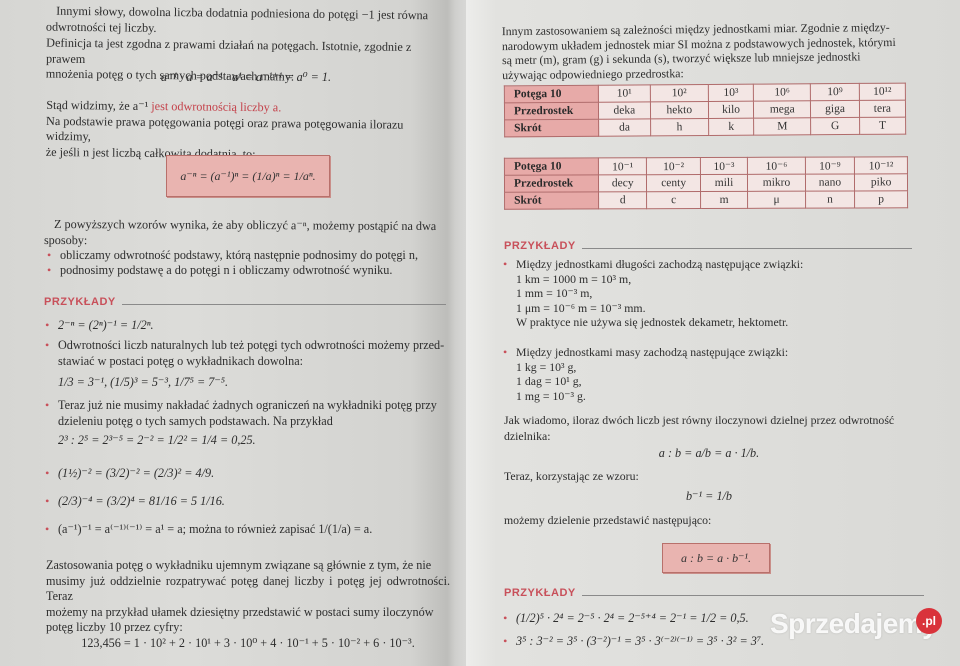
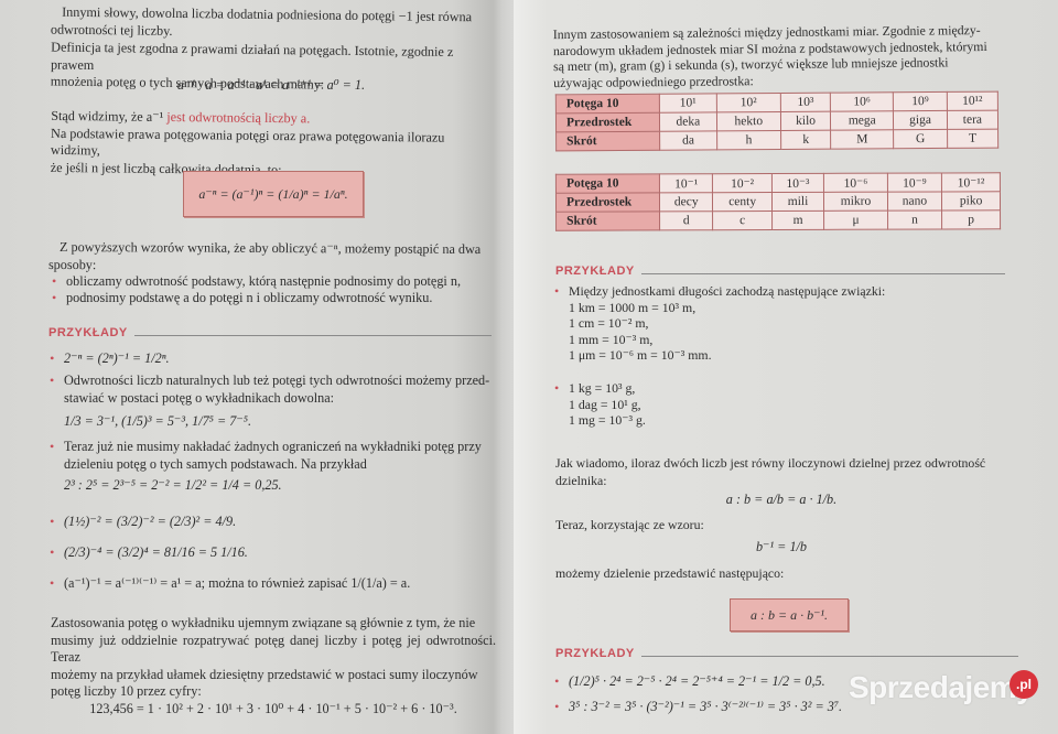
  Innymi słowy, dowolna liczba dodatnia podniesiona do potęgi −1 jest równa
  odwrotności tej liczby.
  Definicja ta jest zgodna z prawami działań na potęgach. Istotnie, zgodnie z prawem
  mnożenia potęg o tych samych podstawach mamy:
  a⁻¹ · a = a⁻¹ · a¹ = a⁻¹⁺¹ = a⁰ = 1.
  Stąd widzimy, że a⁻¹ jest odwrotnością liczby a.
  Na podstawie prawa potęgowania potęgi oraz prawa potęgowania ilorazu widzimy,
  że jeśli n jest liczbą całkowitą dodatnią, to:
  a⁻ⁿ = (a⁻¹)ⁿ = (1/a)ⁿ = 1/aⁿ.
  Z powyższych wzorów wynika, że aby obliczyć a⁻ⁿ, możemy postąpić na dwa
  sposoby:
  obliczamy odwrotność podstawy, którą następnie podnosimy do potęgi n,
  podnosimy podstawę a do potęgi n i obliczamy odwrotność wyniku.
  PRZYKŁADY
  2⁻ⁿ = (2ⁿ)⁻¹ = 1/2ⁿ.
  Odwrotności liczb naturalnych lub też potęgi tych odwrotności możemy przed-
  stawiać w postaci potęg o wykładnikach dowolna:
  1/3 = 3⁻¹, (1/5)³ = 5⁻³, 1/7⁵ = 7⁻⁵.
  Teraz już nie musimy nakładać żadnych ograniczeń na wykładniki potęg przy
  dzieleniu potęg o tych samych podstawach. Na przykład
  2³ : 2⁵ = 2³⁻⁵ = 2⁻² = 1/2² = 1/4 = 0,25.
  (1½)⁻² = (3/2)⁻² = (2/3)² = 4/9.
  (2/3)⁻⁴ = (3/2)⁴ = 81/16 = 5 1/16.
  (a⁻¹)⁻¹ = a⁽⁻¹⁾⁽⁻¹⁾ = a¹ = a; można to również zapisać 1/(1/a) = a.
  Zastosowania potęg o wykładniku ujemnym związane są głównie z tym, że nie
  musimy już oddzielnie rozpatrywać potęg danej liczby i potęg jej odwrotności. Teraz
  możemy na przykład ułamek dziesiętny przedstawić w postaci sumy iloczynów
  potęg liczby 10 przez cyfry:
  123,456 = 1 · 10² + 2 · 10¹ + 3 · 10⁰ + 4 · 10⁻¹ + 5 · 10⁻² + 6 · 10⁻³.
  Innym zastosowaniem są zależności między jednostkami miar. Zgodnie z między-
  narodowym układem jednostek miar SI można z podstawowych jednostek, którymi
  są metr (m), gram (g) i sekunda (s), tworzyć większe lub mniejsze jednostki
  używając odpowiedniego przedrostka:
  Potęga 10	10¹	10²	10³	10⁶	10⁹	10¹²
  Przedrostek	deka	hekto	kilo	mega	giga	tera
  Skrót	da	h	k	M	G	T
  Potęga 10	10⁻¹	10⁻²	10⁻³	10⁻⁶	10⁻⁹	10⁻¹²
  Przedrostek	decy	centy	mili	mikro	nano	piko
  Skrót	d	c	m	μ	n	p
  PRZYKŁADY
  Między jednostkami długości zachodzą następujące związki:
  1 km = 1000 m = 10³ m,
+ 1 cm = 10⁻² m,
  1 mm = 10⁻³ m,
  1 μm = 10⁻⁶ m = 10⁻³ mm.
- W praktyce nie używa się jednostek dekametr, hektometr.
- Między jednostkami masy zachodzą następujące związki:
  1 kg = 10³ g,
  1 dag = 10¹ g,
  1 mg = 10⁻³ g.
  Jak wiadomo, iloraz dwóch liczb jest równy iloczynowi dzielnej przez odwrotność
  dzielnika:
  a : b = a/b = a · 1/b.
  Teraz, korzystając ze wzoru:
  b⁻¹ = 1/b
  możemy dzielenie przedstawić następująco:
  a : b = a · b⁻¹.
  PRZYKŁADY
  (1/2)⁵ · 2⁴ = 2⁻⁵ · 2⁴ = 2⁻⁵⁺⁴ = 2⁻¹ = 1/2 = 0,5.
  3⁵ : 3⁻² = 3⁵ · (3⁻²)⁻¹ = 3⁵ · 3⁽⁻²⁾⁽⁻¹⁾ = 3⁵ · 3² = 3⁷.
  Sprzedajem
  .pl
